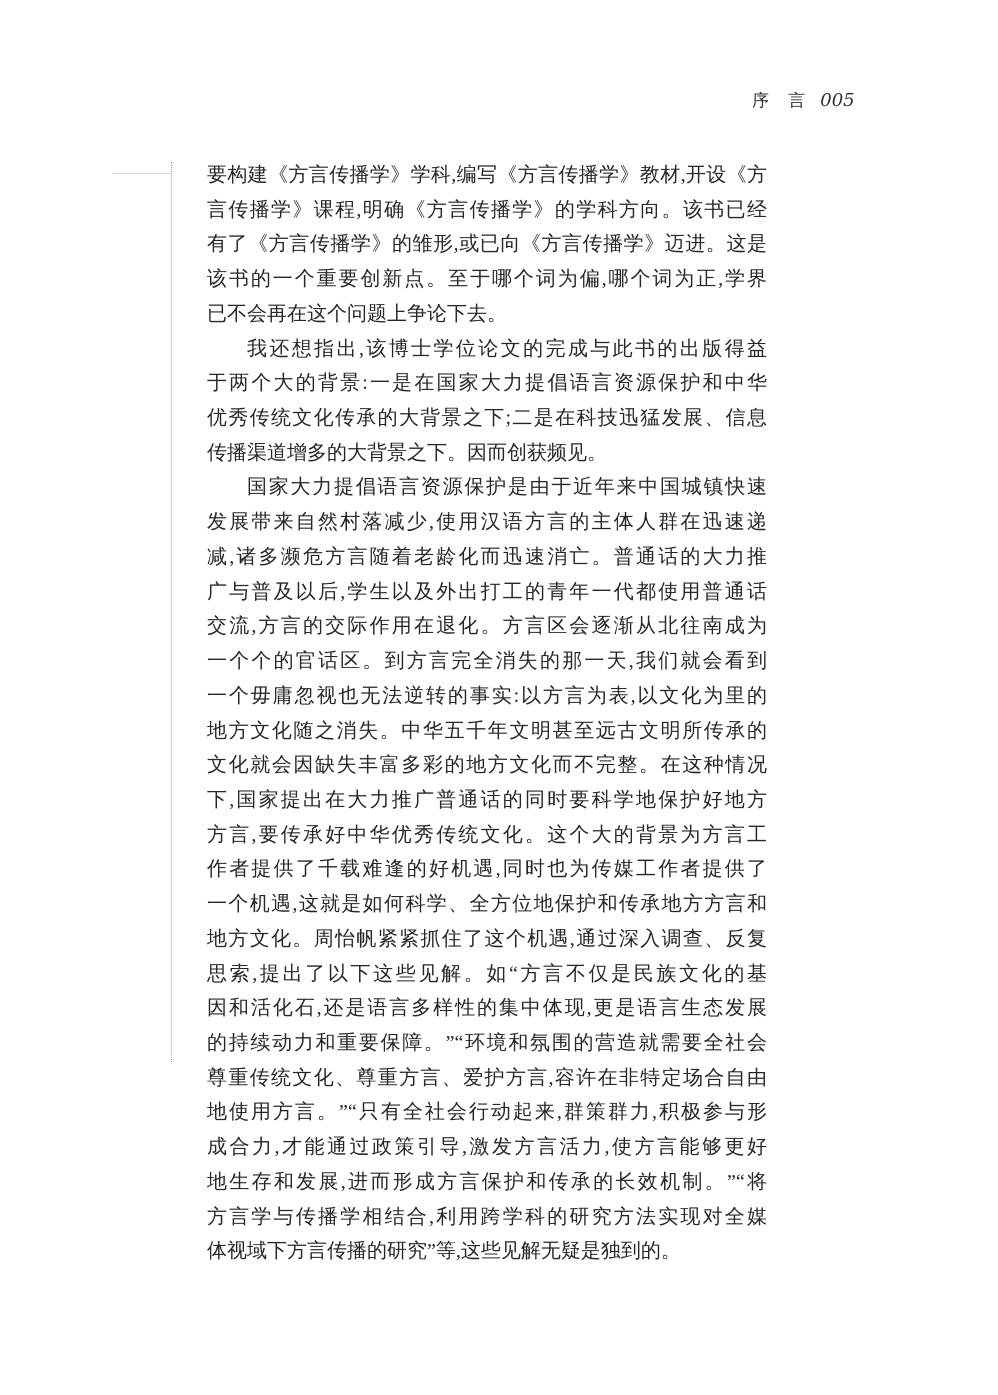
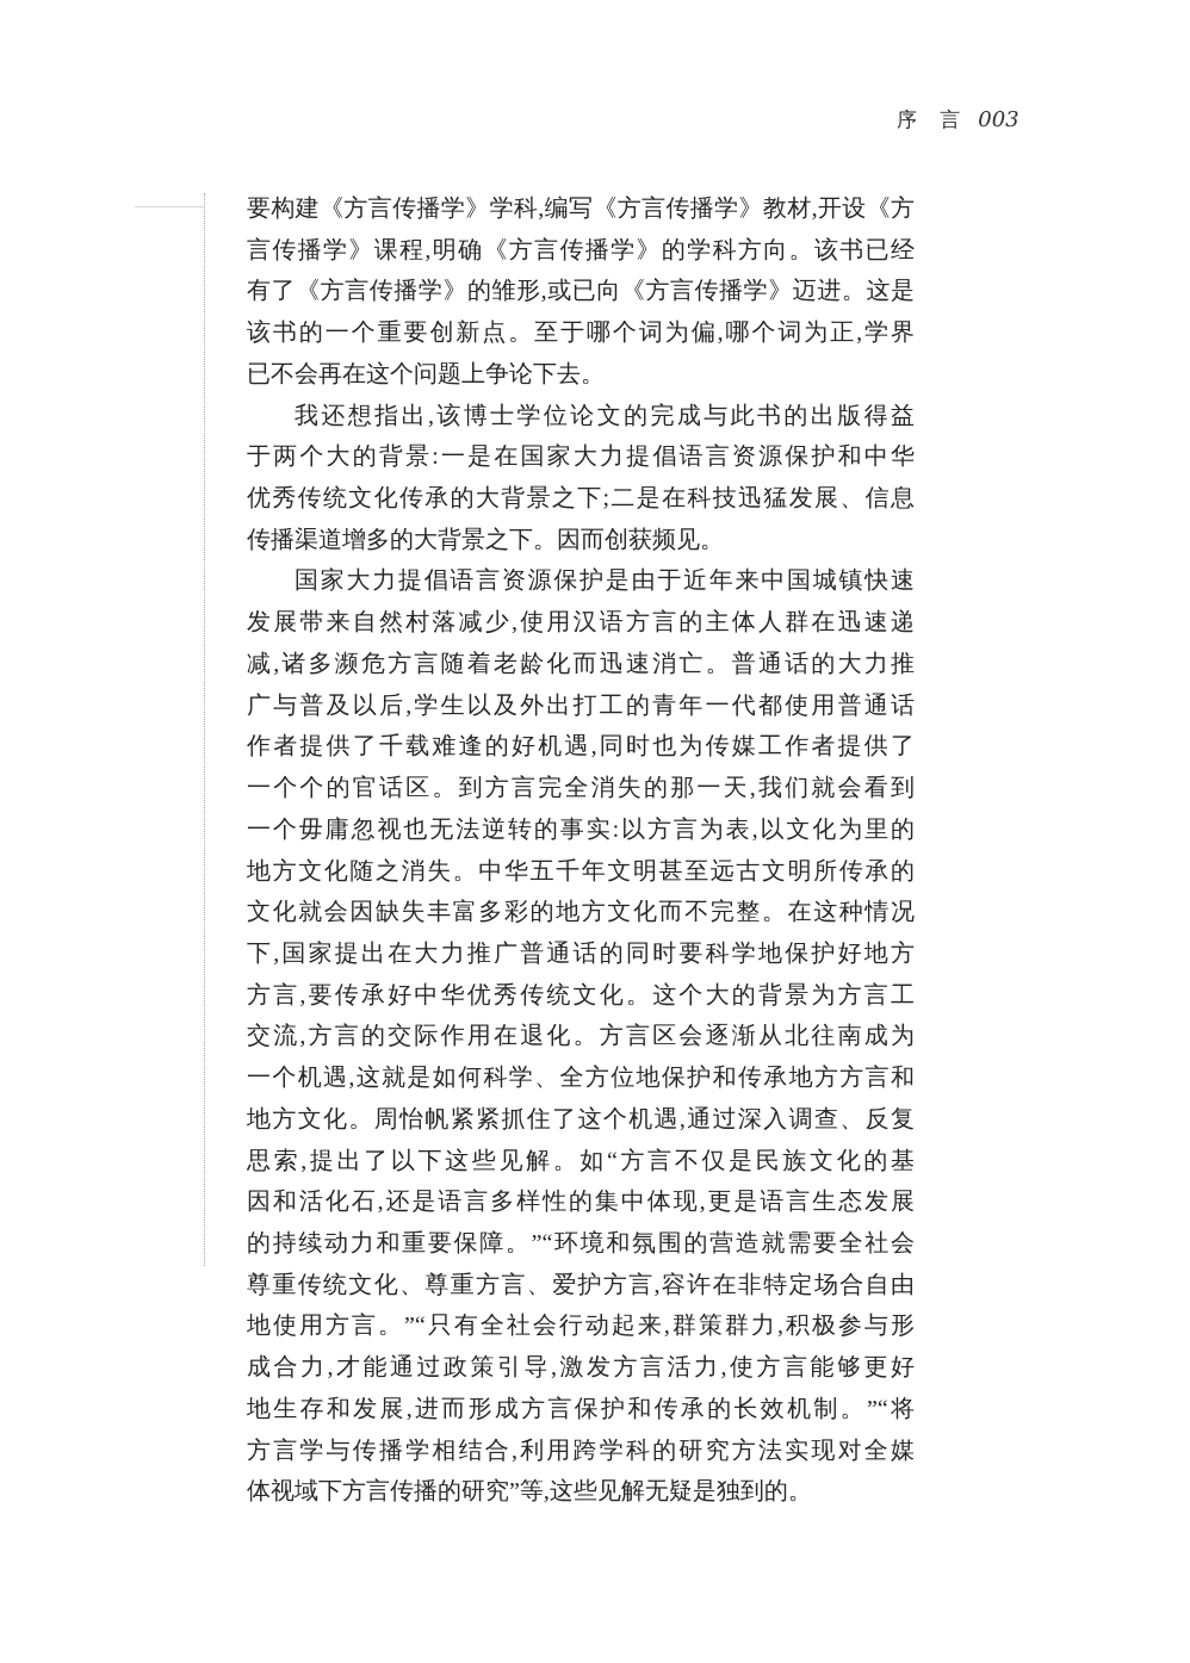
- 序 言 005
+ 序 言 003
  要构建《方言传播学》学科,编写《方言传播学》教材,开设《方
  言传播学》课程,明确《方言传播学》的学科方向。该书已经
  有了《方言传播学》的雏形,或已向《方言传播学》迈进。这是
  该书的一个重要创新点。至于哪个词为偏,哪个词为正,学界
  已不会再在这个问题上争论下去。
  我还想指出,该博士学位论文的完成与此书的出版得益
  于两个大的背景:一是在国家大力提倡语言资源保护和中华
  优秀传统文化传承的大背景之下;二是在科技迅猛发展、信息
  传播渠道增多的大背景之下。因而创获频见。
  国家大力提倡语言资源保护是由于近年来中国城镇快速
  发展带来自然村落减少,使用汉语方言的主体人群在迅速递
  减,诸多濒危方言随着老龄化而迅速消亡。普通话的大力推
  广与普及以后,学生以及外出打工的青年一代都使用普通话
- 交流,方言的交际作用在退化。方言区会逐渐从北往南成为
+ 作者提供了千载难逢的好机遇,同时也为传媒工作者提供了
  一个个的官话区。到方言完全消失的那一天,我们就会看到
  一个毋庸忽视也无法逆转的事实:以方言为表,以文化为里的
  地方文化随之消失。中华五千年文明甚至远古文明所传承的
  文化就会因缺失丰富多彩的地方文化而不完整。在这种情况
  下,国家提出在大力推广普通话的同时要科学地保护好地方
  方言,要传承好中华优秀传统文化。这个大的背景为方言工
- 作者提供了千载难逢的好机遇,同时也为传媒工作者提供了
+ 交流,方言的交际作用在退化。方言区会逐渐从北往南成为
  一个机遇,这就是如何科学、全方位地保护和传承地方方言和
  地方文化。周怡帆紧紧抓住了这个机遇,通过深入调查、反复
  思索,提出了以下这些见解。如“方言不仅是民族文化的基
  因和活化石,还是语言多样性的集中体现,更是语言生态发展
  的持续动力和重要保障。”“环境和氛围的营造就需要全社会
  尊重传统文化、尊重方言、爱护方言,容许在非特定场合自由
  地使用方言。”“只有全社会行动起来,群策群力,积极参与形
  成合力,才能通过政策引导,激发方言活力,使方言能够更好
  地生存和发展,进而形成方言保护和传承的长效机制。”“将
  方言学与传播学相结合,利用跨学科的研究方法实现对全媒
  体视域下方言传播的研究”等,这些见解无疑是独到的。
